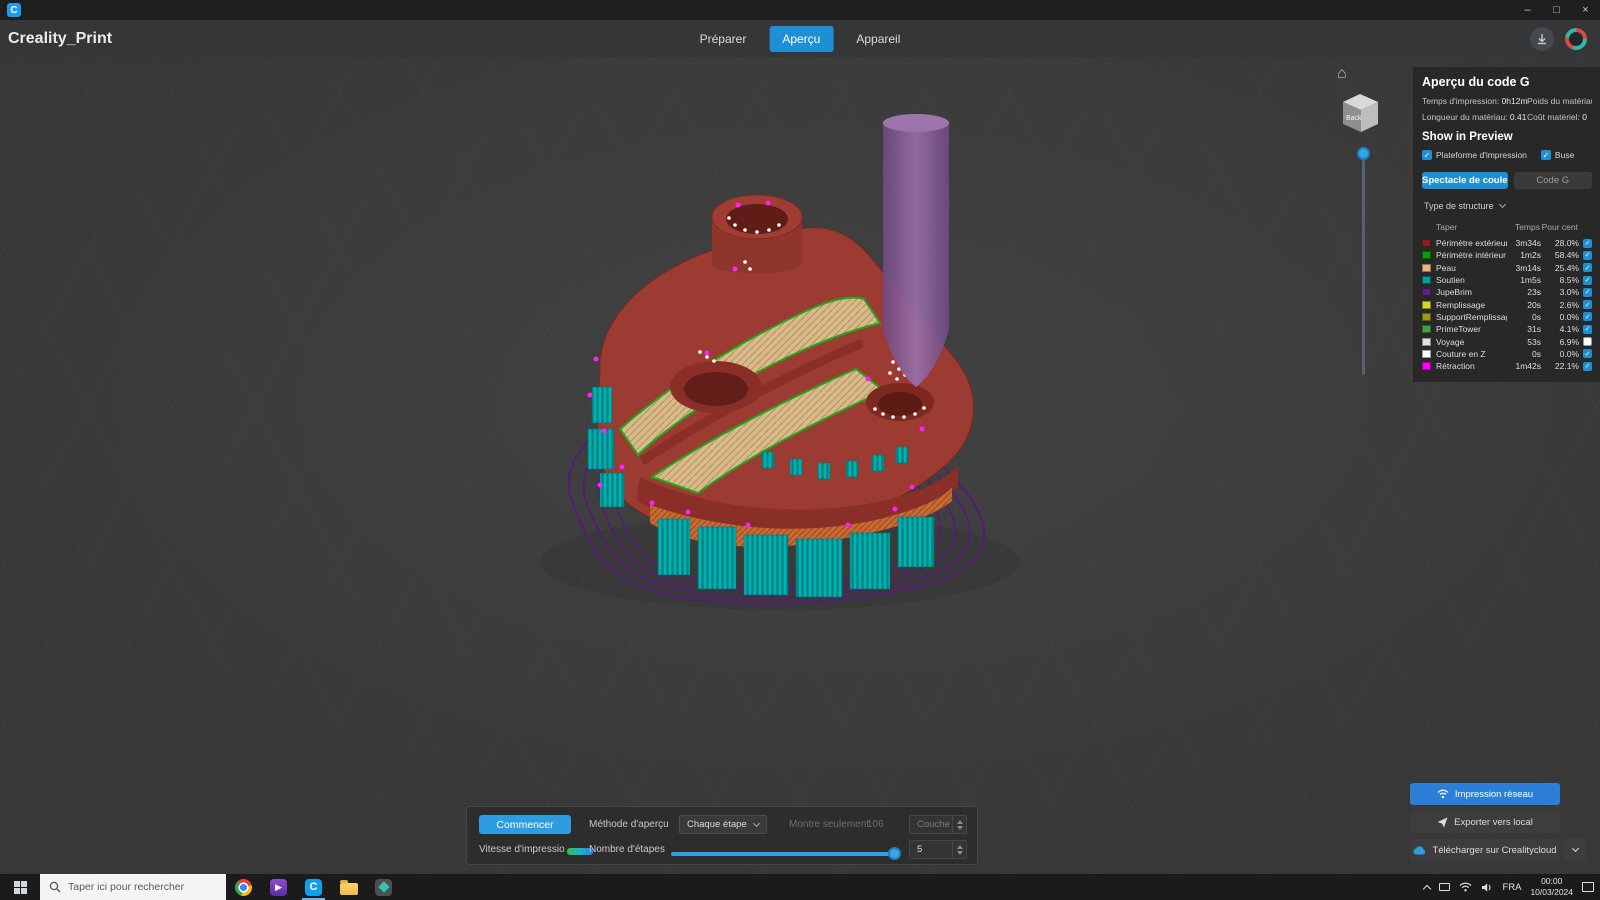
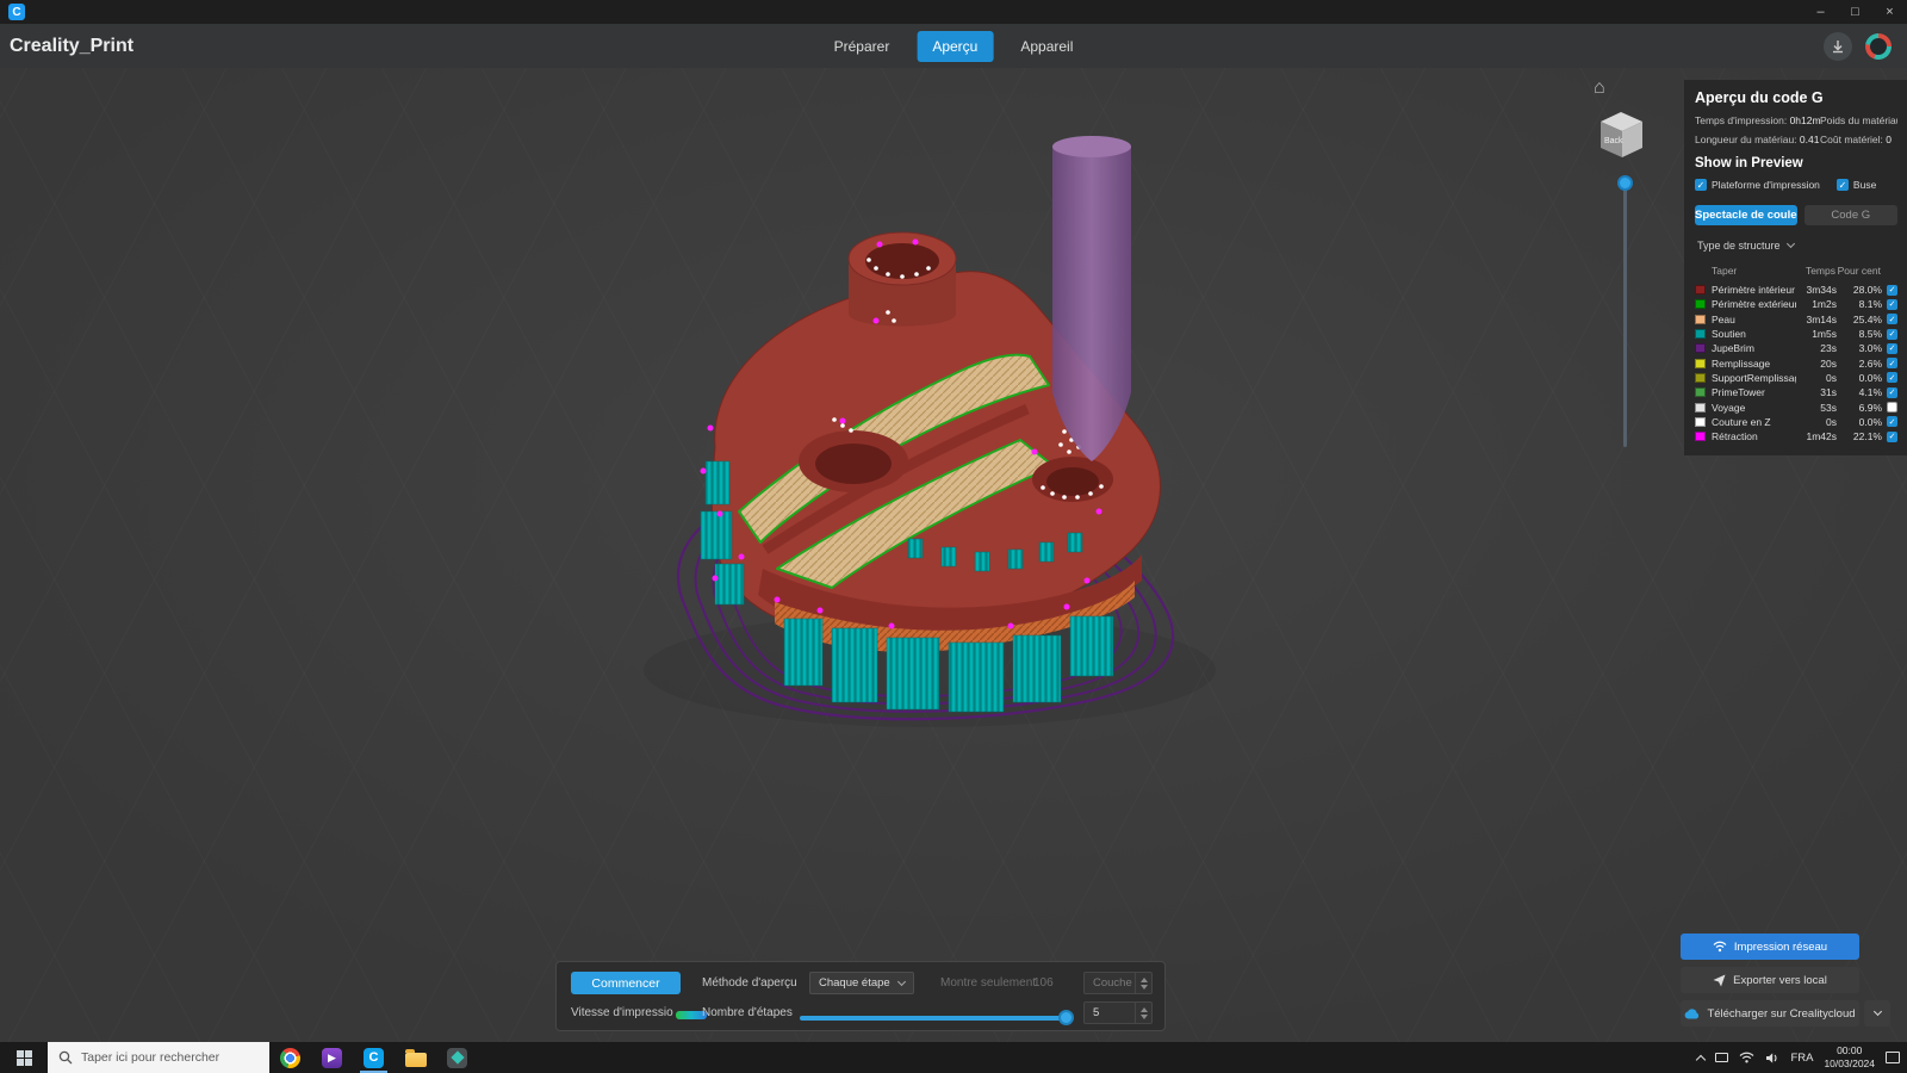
  C
  –
  □
  ×
  Creality_Print
  Préparer
  Aperçu
  Appareil
  ⌂
  Aperçu du code G
  Temps d'impression: 0h12m
  Poids du matéria
  Longueur du matériau: 0.41
  Coût matériel: 0
  Show in Preview
  ✓
  Plateforme d'impression
  ✓
  Buse
  Spectacle de coule
  Code G
  Type de structure
  Taper
  Temps
  Pour cent
- Périmètre extérieur
+ Périmètre intérieur
  3m34s
  28.0%
- Périmètre intérieur
+ Périmètre extérieur
  1m2s
- 58.4%
+ 8.1%
  Peau
  3m14s
  25.4%
  Soutien
  1m5s
  8.5%
  JupeBrim
  23s
  3.0%
  Remplissage
  20s
  2.6%
  SupportRemplissa
  0s
  0.0%
  PrimeTower
  31s
  4.1%
  Voyage
  53s
  6.9%
  Couture en Z
  0s
  0.0%
  Rétraction
  1m42s
  22.1%
  Commencer
  Méthode d'aperçu
  Chaque étape
  Montre seulement
  106
  Couche
  Vitesse d'impressio
  Nombre d'étapes
  5
  Impression réseau
  Exporter vers local
  Télécharger sur Crealitycloud
  Taper ici pour rechercher
  ▶
  C
  FRA
  00:00
  10/03/2024
